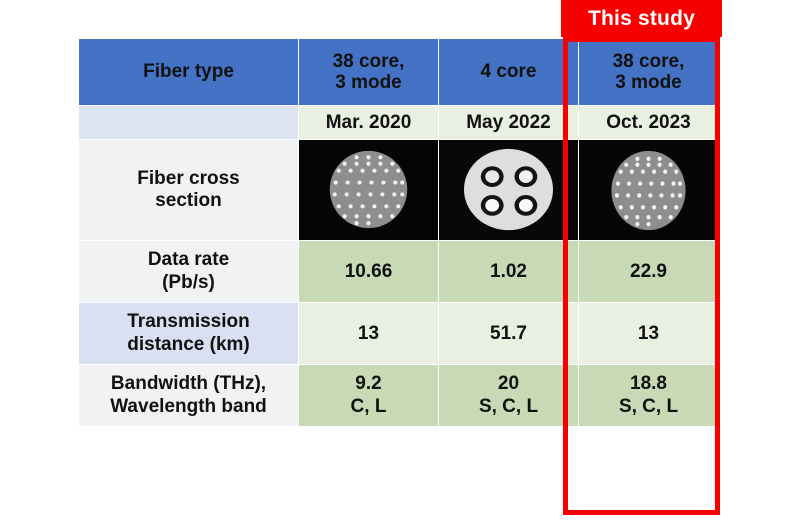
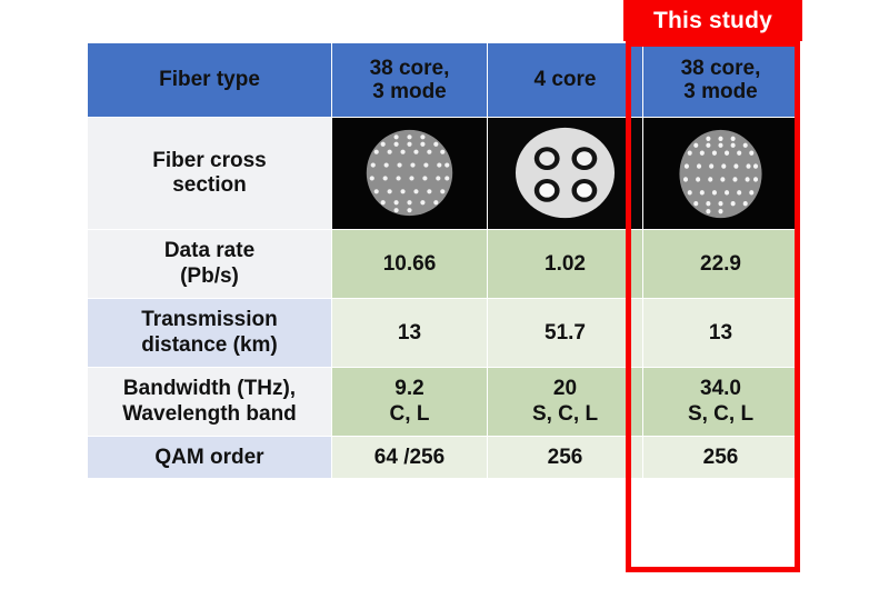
  This study
  Fiber type	38 core, 3 mode	4 core	38 core, 3 mode
- 	Mar. 2020	May 2022	Oct. 2023
  Fiber cross section
  Data rate (Pb/s)	10.66	1.02	22.9
  Transmission distance (km)	13	51.7	13
- Bandwidth (THz), Wavelength band	9.2 C, L	20 S, C, L	18.8 S, C, L
+ Bandwidth (THz), Wavelength band	9.2 C, L	20 S, C, L	34.0 S, C, L
+ QAM order	64 /256	256	256
